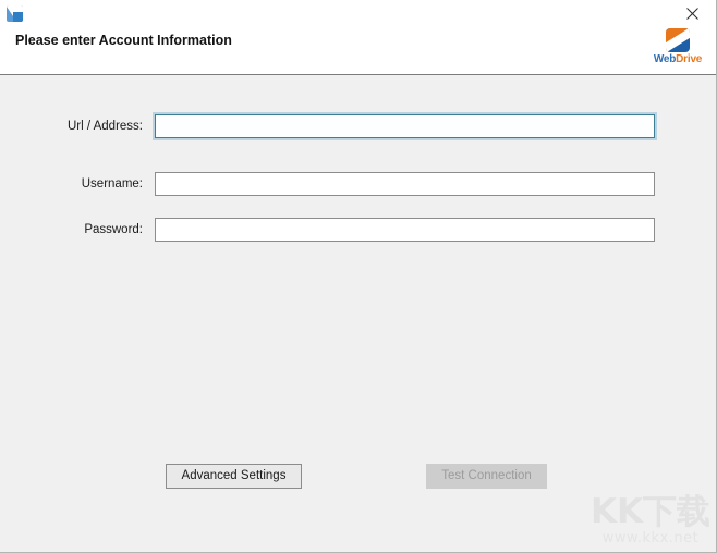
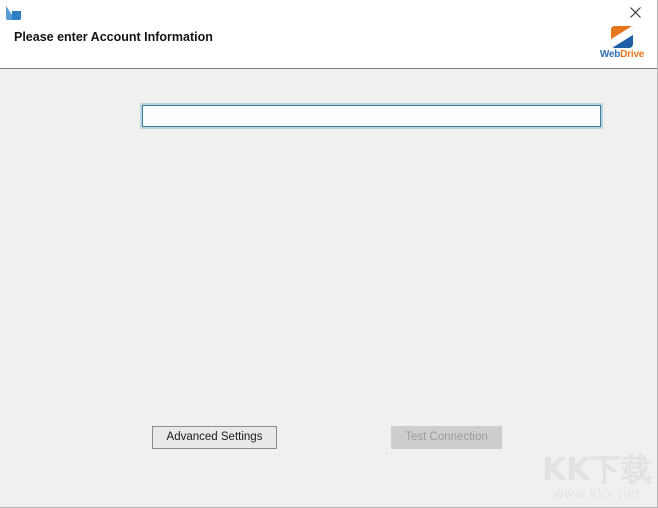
  Please enter Account Information
  WebDrive
- Url / Address:
- Username:
- Password:
  Advanced Settings
  Test Connection
